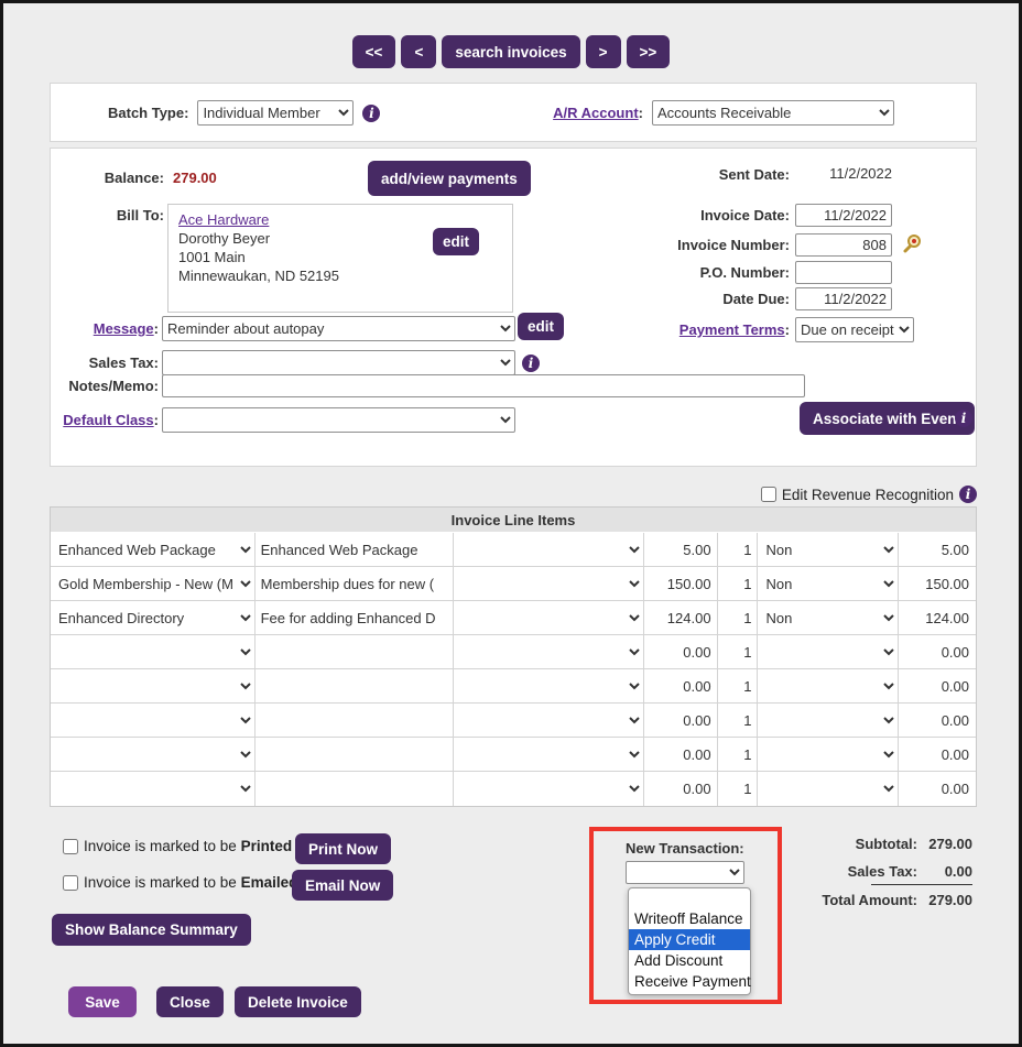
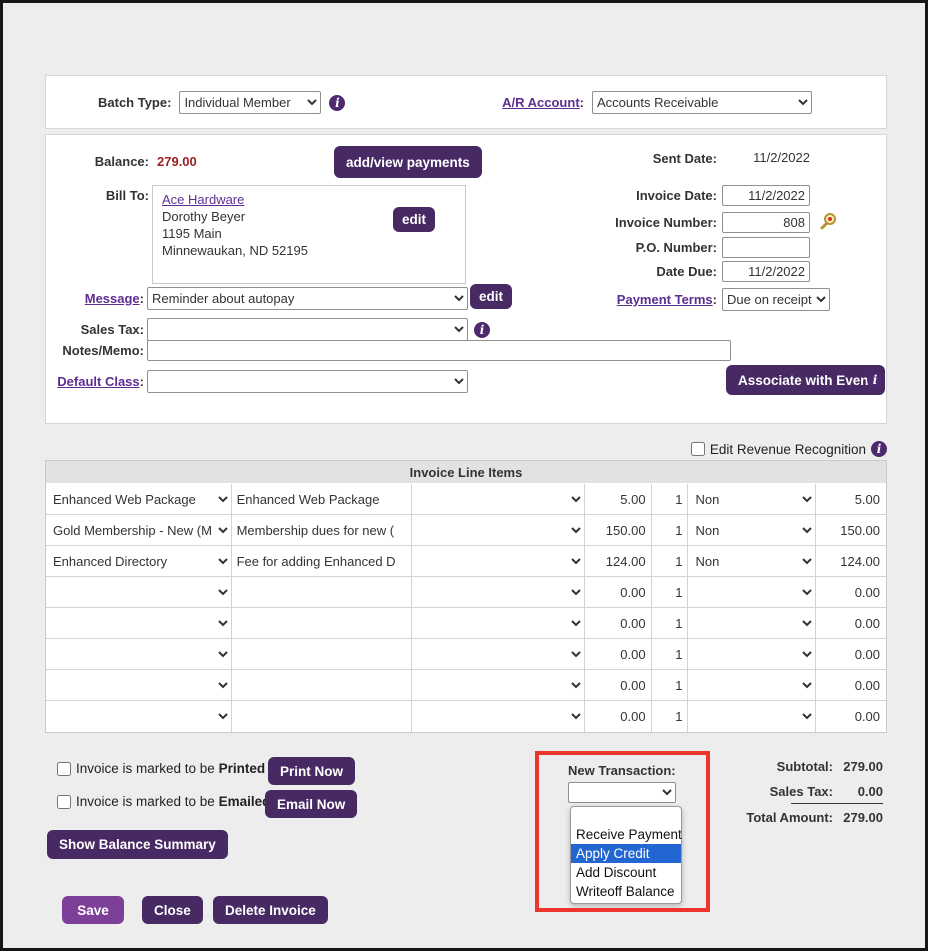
- <<
- <
- search invoices
- >
- >>
  Batch Type:
  Individual Member
  i
  A/R Account:
  Accounts Receivable
  Balance:
  279.00
  add/view payments
  Bill To:
  Ace Hardware
  Dorothy Beyer
- 1001 Main
+ 1195 Main
  Minnewaukan, ND 52195
  edit
  Sent Date:
  11/2/2022
  Invoice Date:
  11/2/2022
  Invoice Number:
  808
  P.O. Number:
  Date Due:
  11/2/2022
  Payment Terms:
  Due on receipt
  Message:
  Reminder about autopay
  edit
  Sales Tax:
  i
  Notes/Memo:
  Default Class:
  Associate with Even
  i
  Edit Revenue Recognition
  i
  Invoice Line Items
  Enhanced Web Package
  Enhanced Web Package
  5.00
  1
  Non
  5.00
  Gold Membership - New (M
  Membership dues for new (
  150.00
  1
  Non
  150.00
  Enhanced Directory
  Fee for adding Enhanced D
  124.00
  1
  Non
  124.00
  0.00
  1
  0.00
  0.00
  1
  0.00
  0.00
  1
  0.00
  0.00
  1
  0.00
  0.00
  1
  0.00
  Invoice is marked to be Printed
  Print Now
  Invoice is marked to be Emaile
  Email Now
  Show Balance Summary
  New Transaction:
- Writeoff Balance
+ Receive Payment
  Apply Credit
  Add Discount
- Receive Payment
+ Writeoff Balance
  Subtotal:
  279.00
  Sales Tax:
  0.00
  Total Amount:
  279.00
  Save
  Close
  Delete Invoice
